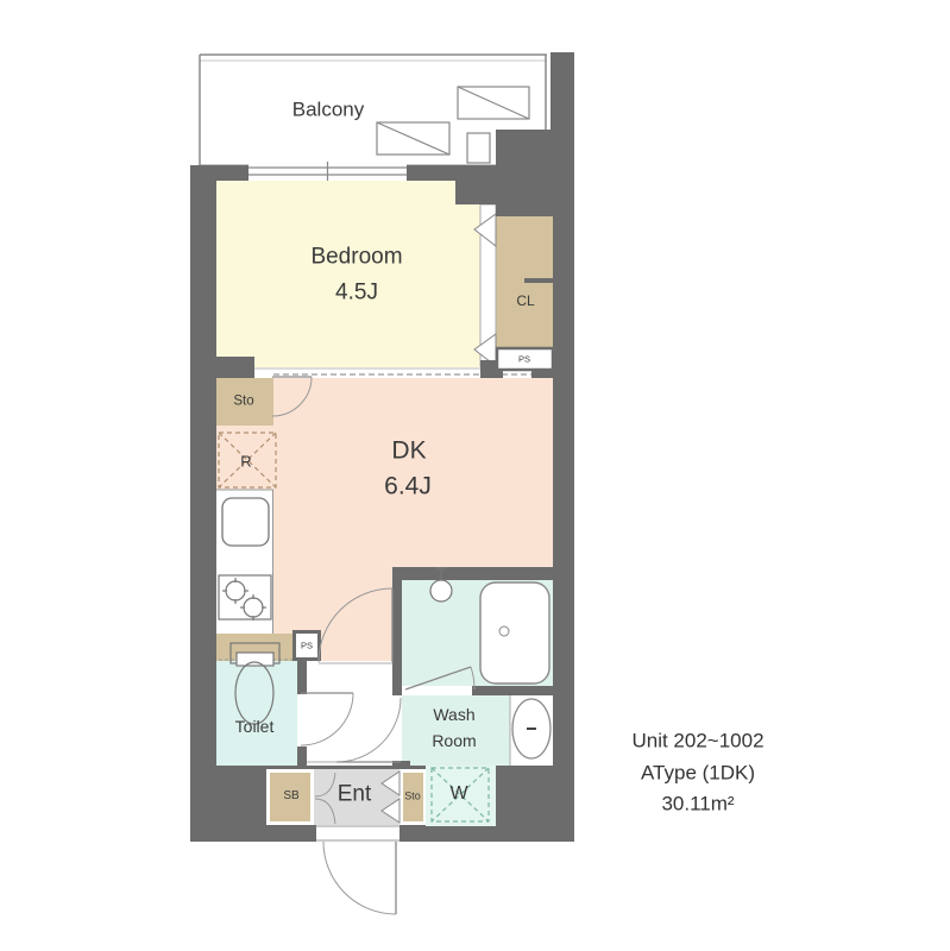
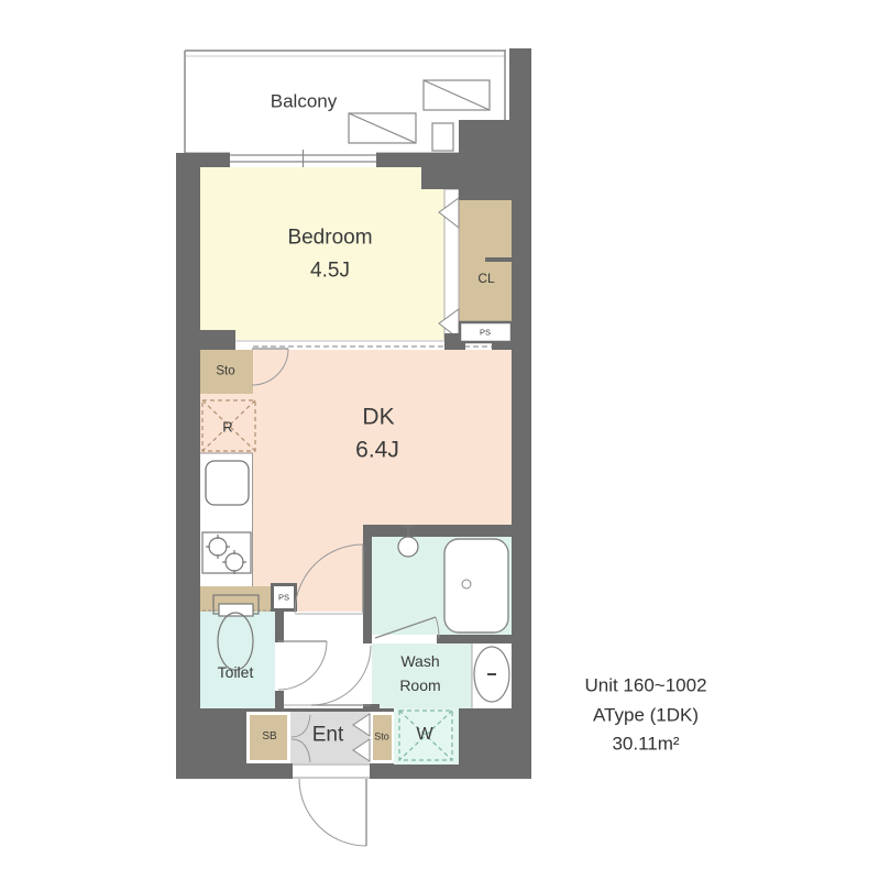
  Balcony
  Bedroom
  4.5J
  DK
  6.4J
  CL
  PS
  Sto
  R
  PS
  Toilet
  Wash
  Room
  Ent
  SB
  Sto
  W
- Unit 202~1002
+ Unit 160~1002
  AType (1DK)
  30.11m²
